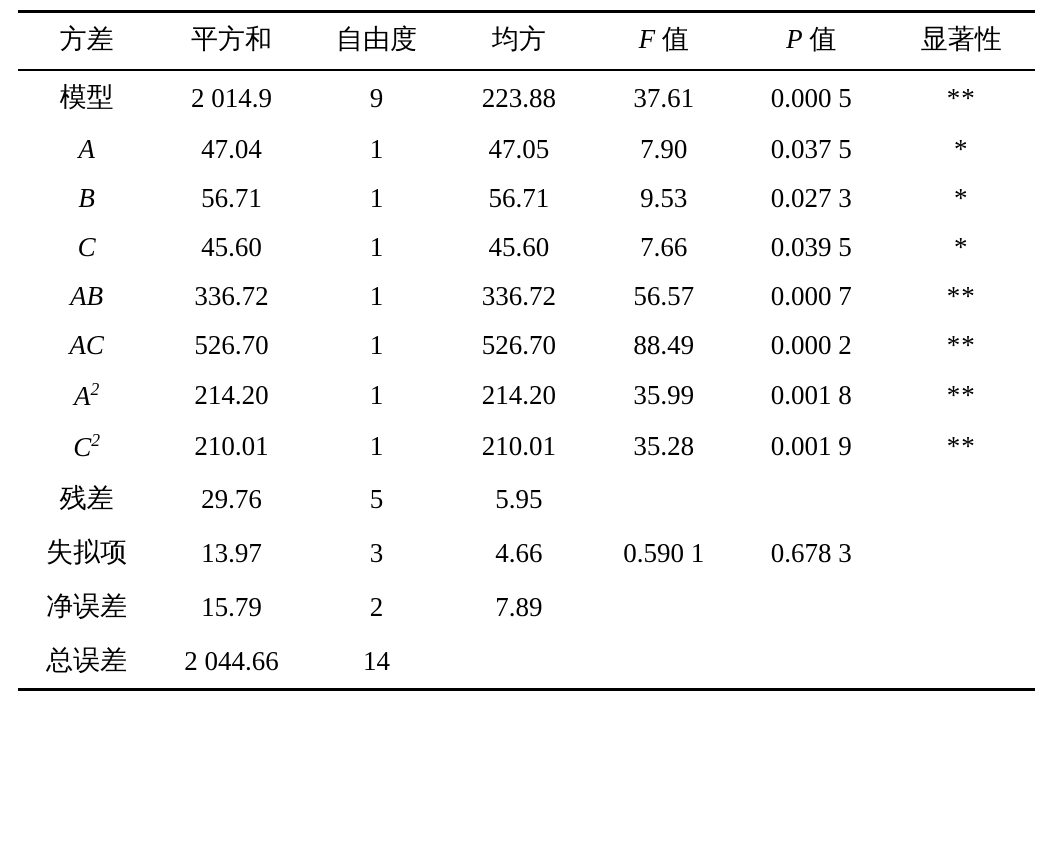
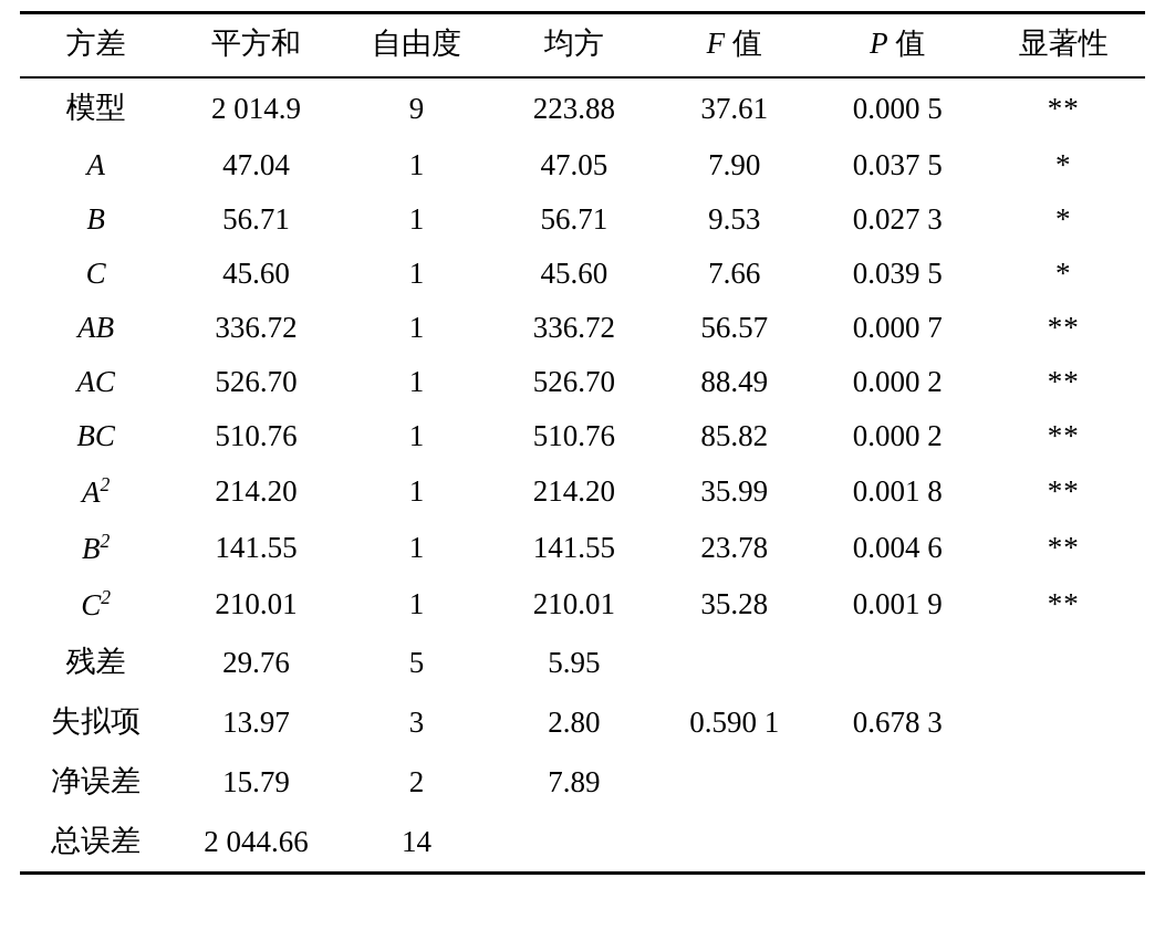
  方差	平方和	自由度	均方	F 值	P 值	显著性
  模型	2 014.9	9	223.88	37.61	0.000 5	**
  A	47.04	1	47.05	7.90	0.037 5	*
  B	56.71	1	56.71	9.53	0.027 3	*
  C	45.60	1	45.60	7.66	0.039 5	*
  AB	336.72	1	336.72	56.57	0.000 7	**
  AC	526.70	1	526.70	88.49	0.000 2	**
+ BC	510.76	1	510.76	85.82	0.000 2	**
  A2	214.20	1	214.20	35.99	0.001 8	**
+ B2	141.55	1	141.55	23.78	0.004 6	**
  C2	210.01	1	210.01	35.28	0.001 9	**
  残差	29.76	5	5.95
- 失拟项	13.97	3	4.66	0.590 1	0.678 3
+ 失拟项	13.97	3	2.80	0.590 1	0.678 3
  净误差	15.79	2	7.89
  总误差	2 044.66	14
